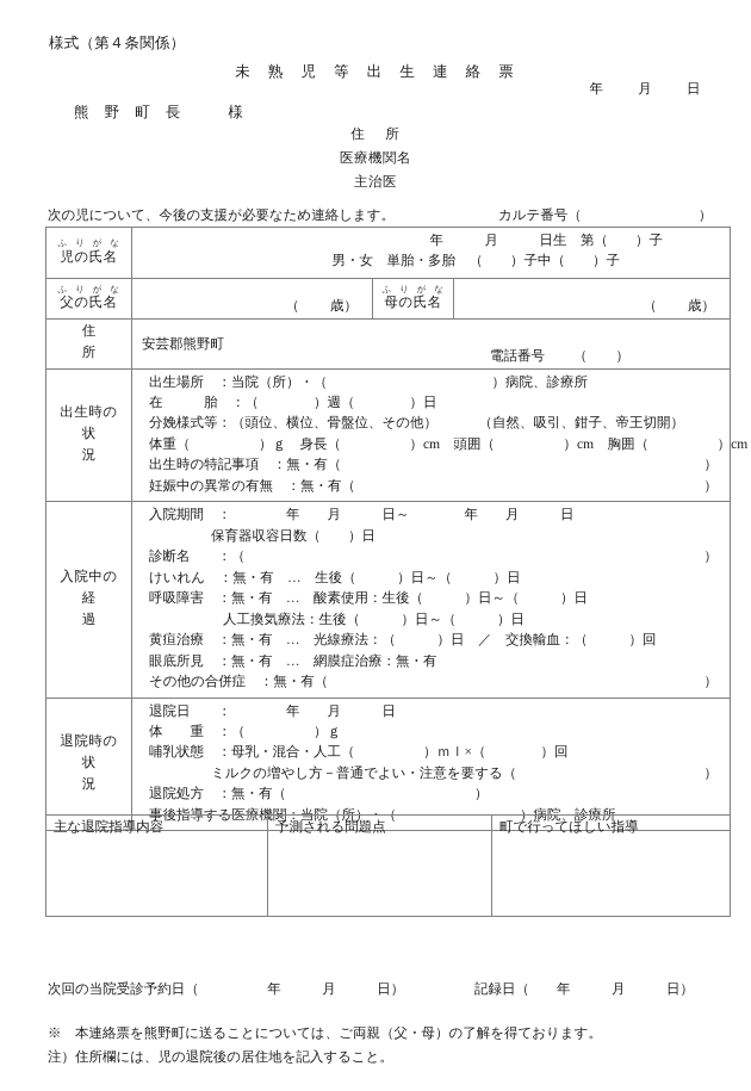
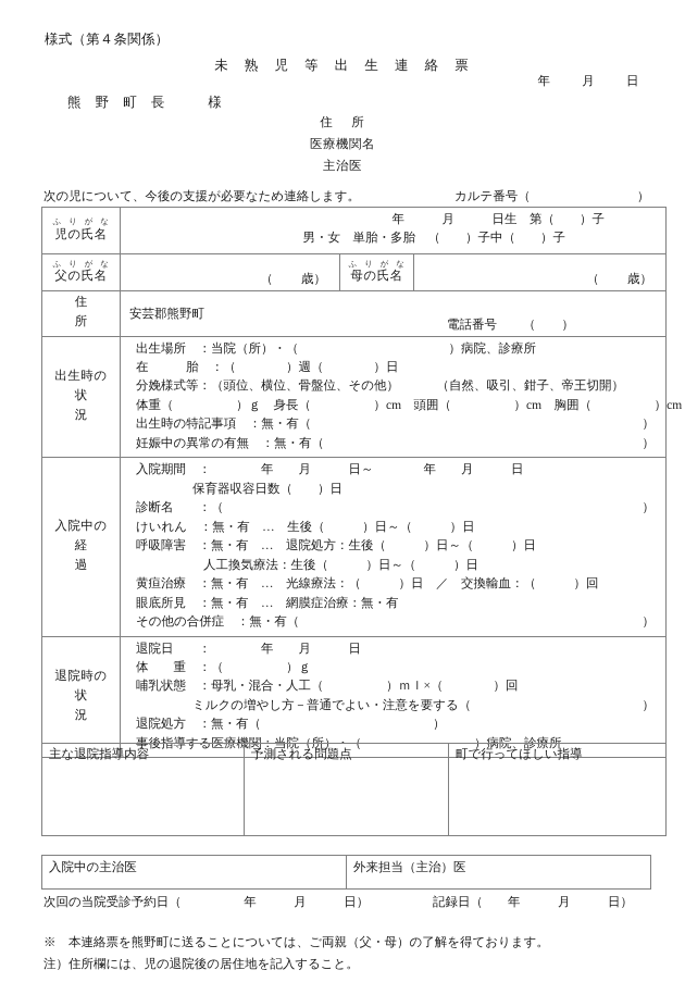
  様式（第４条関係）
  未 熟 児 等 出 生 連 絡 票
  年 月 日
  熊 野 町 長 様
  住 所
  医療機関名
  主治医
  次の児について、今後の支援が必要なため連絡します。
  カルテ番号（ ）
  ふ り が な 児の氏名	年 月 日生 第（ ）子 男・女 単胎・多胎 （ ）子中（ ）子
  ふ り が な 父の氏名	（ 歳）	ふ り が な 母の氏名	（ 歳）
  住 所	安芸郡熊野町 電話番号 （ ）
  出生時の 状 況	出生場所 ：当院（所）・（ ）病院、診療所 在 胎 ：（ ）週（ ）日 分娩様式等：（頭位、横位、骨盤位、その他） （自然、吸引、鉗子、帝王切開） 体重（ ）ｇ 身長（ ）cm 頭囲（ ）cm 胸囲（ ）cm 出生時の特記事項 ：無・有（ ） 妊娠中の異常の有無 ：無・有（ ）
- 入院中の 経 過	入院期間 ： 年 月 日～ 年 月 日 保育器収容日数（ ）日 診断名 ：（ ） けいれん ：無・有 … 生後（ ）日～（ ）日 呼吸障害 ：無・有 … 酸素使用：生後（ ）日～（ ）日 人工換気療法：生後（ ）日～（ ）日 黄疸治療 ：無・有 … 光線療法：（ ）日 ／ 交換輸血：（ ）回 眼底所見 ：無・有 … 網膜症治療：無・有 その他の合併症 ：無・有（ ）
+ 入院中の 経 過	入院期間 ： 年 月 日～ 年 月 日 保育器収容日数（ ）日 診断名 ：（ ） けいれん ：無・有 … 生後（ ）日～（ ）日 呼吸障害 ：無・有 … 退院処方：生後（ ）日～（ ）日 人工換気療法：生後（ ）日～（ ）日 黄疸治療 ：無・有 … 光線療法：（ ）日 ／ 交換輸血：（ ）回 眼底所見 ：無・有 … 網膜症治療：無・有 その他の合併症 ：無・有（ ）
  退院時の 状 況	退院日 ： 年 月 日 体 重 ：（ ）ｇ 哺乳状態 ：母乳・混合・人工（ ）ｍｌ×（ ）回 ミルクの増やし方－普通でよい・注意を要する（ ） 退院処方 ：無・有（ ） 事後指導する医療機関：当院（所）・（ ）病院、診療所
  主な退院指導内容	予測される問題点	町で行ってほしい指導
+ 入院中の主治医	外来担当（主治）医
  次回の当院受診予約日（ 年 月 日）
  記録日（ 年 月 日）
  ※ 本連絡票を熊野町に送ることについては、ご両親（父・母）の了解を得ております。
  注）住所欄には、児の退院後の居住地を記入すること。
